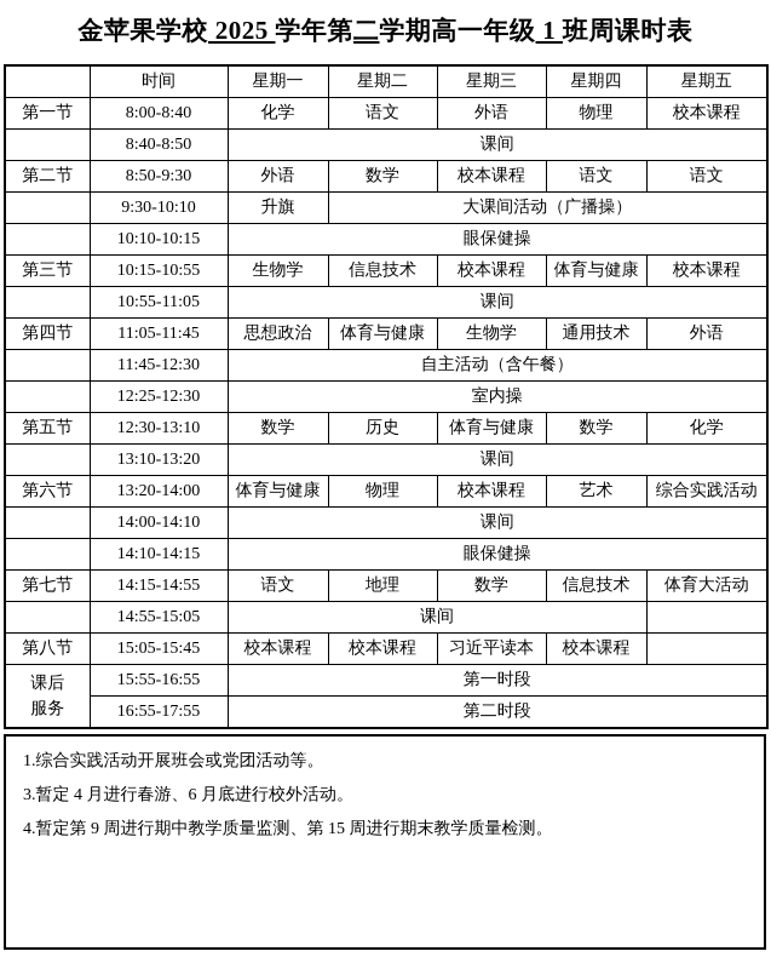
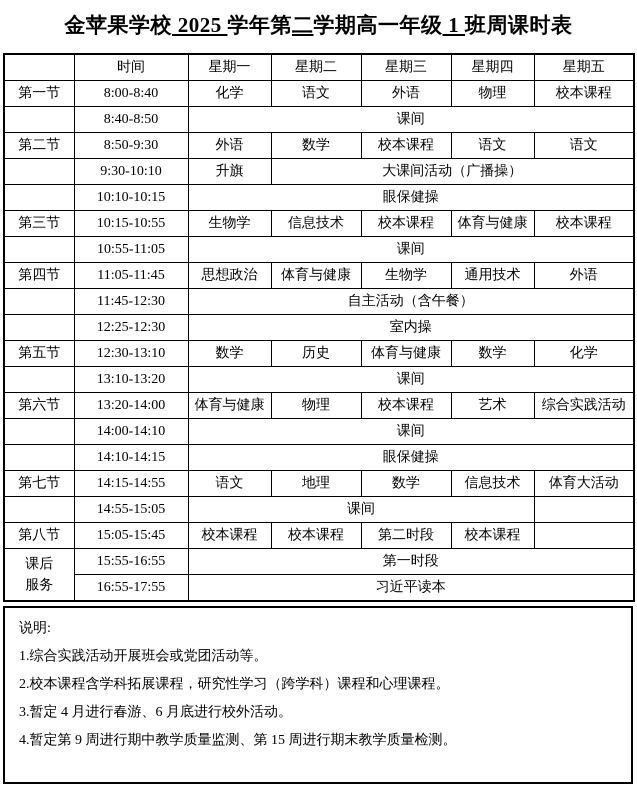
  金苹果学校 2025 学年第二学期高一年级 1 班周课时表
  	时间	星期一	星期二	星期三	星期四	星期五
  第一节	8:00-8:40	化学	语文	外语	物理	校本课程
  	8:40-8:50	课间
  第二节	8:50-9:30	外语	数学	校本课程	语文	语文
  	9:30-10:10	升旗	大课间活动（广播操）
  	10:10-10:15	眼保健操
  第三节	10:15-10:55	生物学	信息技术	校本课程	体育与健康	校本课程
  	10:55-11:05	课间
  第四节	11:05-11:45	思想政治	体育与健康	生物学	通用技术	外语
  	11:45-12:30	自主活动（含午餐）
  	12:25-12:30	室内操
  第五节	12:30-13:10	数学	历史	体育与健康	数学	化学
  	13:10-13:20	课间
  第六节	13:20-14:00	体育与健康	物理	校本课程	艺术	综合实践活动
  	14:00-14:10	课间
  	14:10-14:15	眼保健操
  第七节	14:15-14:55	语文	地理	数学	信息技术	体育大活动
  	14:55-15:05	课间
- 第八节	15:05-15:45	校本课程	校本课程	习近平读本	校本课程
+ 第八节	15:05-15:45	校本课程	校本课程	第二时段	校本课程
  课后 服务	15:55-16:55	第一时段
- 16:55-17:55	第二时段
+ 16:55-17:55	习近平读本
+ 说明:
  1.综合实践活动开展班会或党团活动等。
+ 2.校本课程含学科拓展课程，研究性学习（跨学科）课程和心理课程。
  3.暂定 4 月进行春游、6 月底进行校外活动。
  4.暂定第 9 周进行期中教学质量监测、第 15 周进行期末教学质量检测。
